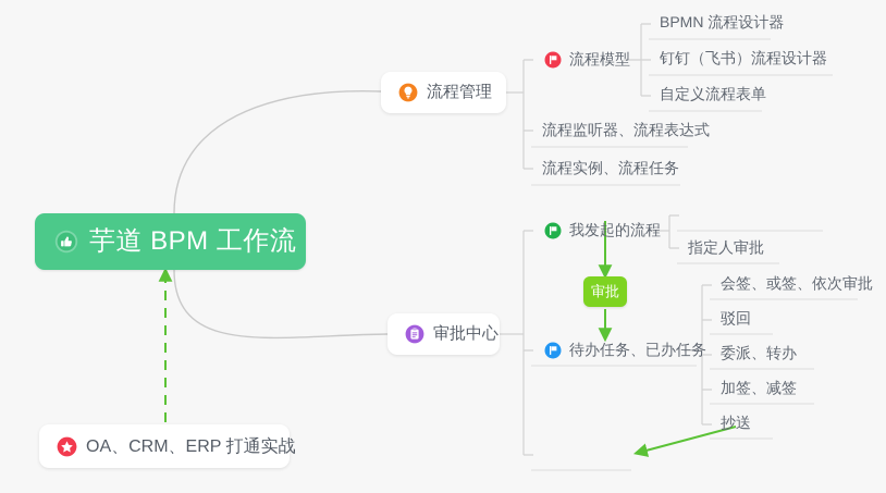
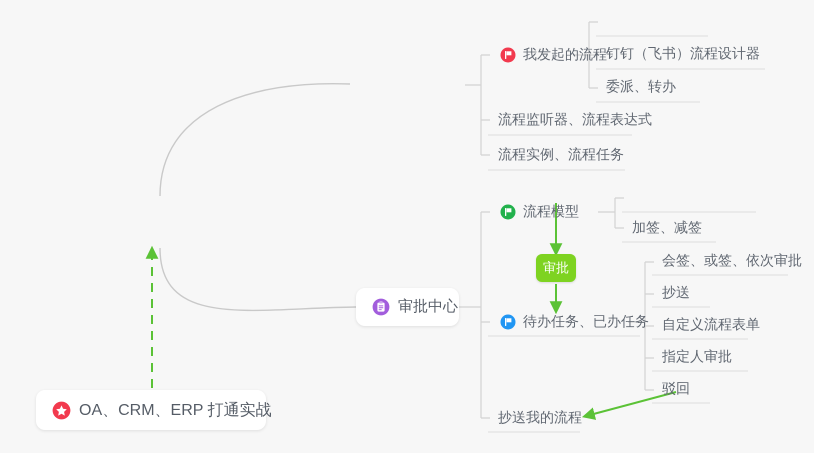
- 芋道 BPM 工作流
- 流程管理
  审批中心
- 流程模型
+ 我发起的流程
  流程监听器、流程表达式
  流程实例、流程任务
- BPMN 流程设计器
  钉钉（飞书）流程设计器
- 自定义流程表单
+ 委派、转办
- 我发起的流程
+ 流程模型
  待办任务、已办任务
+ 抄送我的流程
- 指定人审批
+ 加签、减签
  会签、或签、依次审批
- 驳回
+ 抄送
- 委派、转办
+ 自定义流程表单
- 加签、减签
+ 指定人审批
- 抄送
+ 驳回
  审批
  OA、CRM、ERP 打通实战
